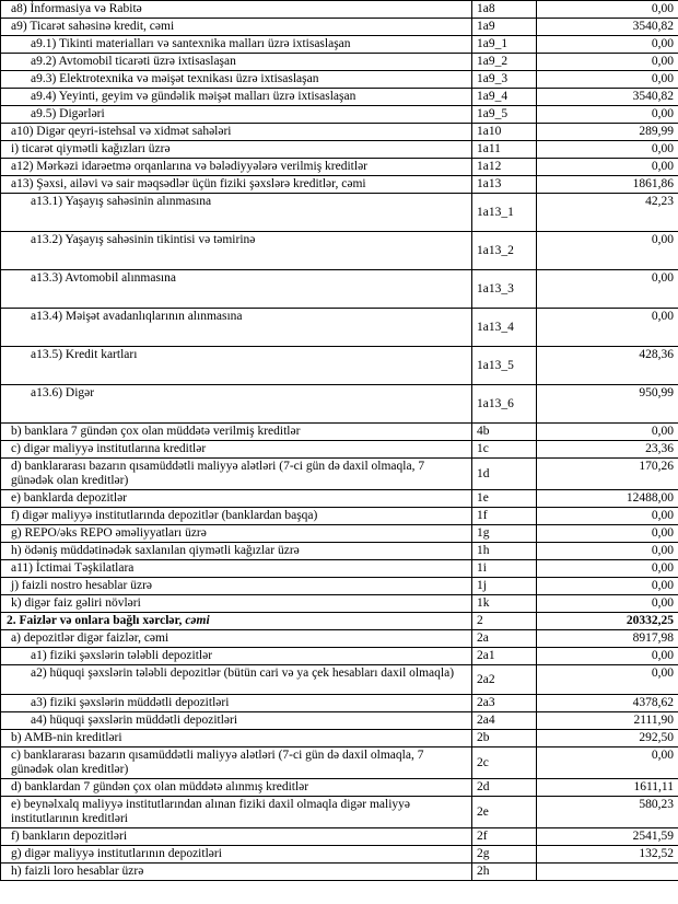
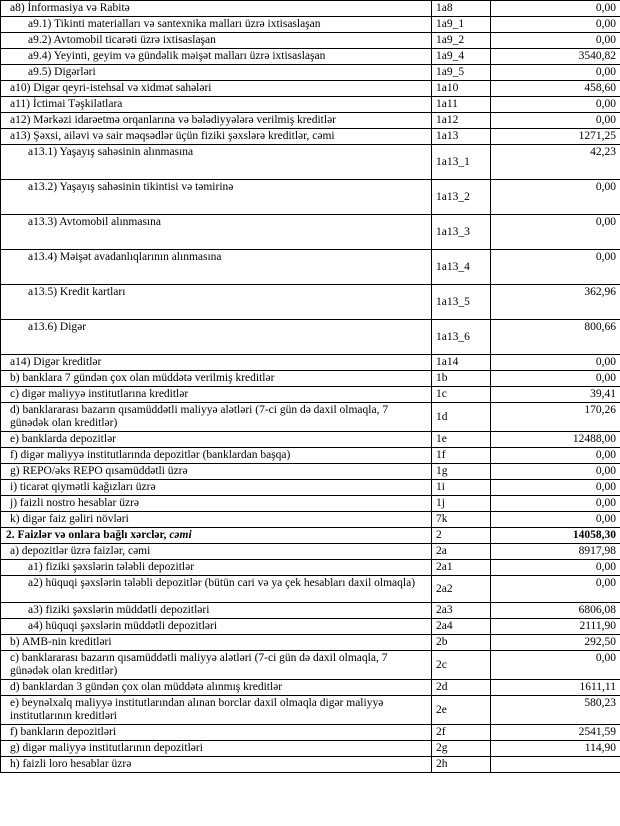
  a8) İnformasiya və Rabitə	1a8	0,00
- a9) Ticarət sahəsinə kredit, cəmi	1a9	3540,82
  a9.1) Tikinti materialları və santexnika malları üzrə ixtisaslaşan	1a9_1	0,00
  a9.2) Avtomobil ticarəti üzrə ixtisaslaşan	1a9_2	0,00
- a9.3) Elektrotexnika və məişət texnikası üzrə ixtisaslaşan	1a9_3	0,00
  a9.4) Yeyinti, geyim və gündəlik məişət malları üzrə ixtisaslaşan	1a9_4	3540,82
  a9.5) Digərləri	1a9_5	0,00
- a10) Digər qeyri-istehsal və xidmət sahələri	1a10	289,99
+ a10) Digər qeyri-istehsal və xidmət sahələri	1a10	458,60
- i) ticarət qiymətli kağızları üzrə	1a11	0,00
+ a11) İctimai Təşkilatlara	1a11	0,00
  a12) Mərkəzi idarəetmə orqanlarına və bələdiyyələrə verilmiş kreditlər	1a12	0,00
- a13) Şəxsi, ailəvi və sair məqsədlər üçün fiziki şəxslərə kreditlər, cəmi	1a13	1861,86
+ a13) Şəxsi, ailəvi və sair məqsədlər üçün fiziki şəxslərə kreditlər, cəmi	1a13	1271,25
  a13.1) Yaşayış sahəsinin alınmasına	1a13_1	42,23
  a13.2) Yaşayış sahəsinin tikintisi və təmirinə	1a13_2	0,00
  a13.3) Avtomobil alınmasına	1a13_3	0,00
  a13.4) Məişət avadanlıqlarının alınmasına	1a13_4	0,00
- a13.5) Kredit kartları	1a13_5	428,36
+ a13.5) Kredit kartları	1a13_5	362,96
- a13.6) Digər	1a13_6	950,99
+ a13.6) Digər	1a13_6	800,66
+ a14) Digər kreditlər	1a14	0,00
- b) banklara 7 gündən çox olan müddətə verilmiş kreditlər	4b	0,00
+ b) banklara 7 gündən çox olan müddətə verilmiş kreditlər	1b	0,00
- c) digər maliyyə institutlarına kreditlər	1c	23,36
+ c) digər maliyyə institutlarına kreditlər	1c	39,41
  d) banklararası bazarın qısamüddətli maliyyə alətləri (7-ci gün də daxil olmaqla, 7 günədək olan kreditlər)	1d	170,26
  e) banklarda depozitlər	1e	12488,00
  f) digər maliyyə institutlarında depozitlər (banklardan başqa)	1f	0,00
- g) REPO/əks REPO əməliyyatları üzrə	1g	0,00
+ g) REPO/əks REPO qısamüddətli üzrə	1g	0,00
- h) ödəniş müddətinədək saxlanılan qiymətli kağızlar üzrə	1h	0,00
- a11) İctimai Təşkilatlara	1i	0,00
+ i) ticarət qiymətli kağızları üzrə	1i	0,00
  j) faizli nostro hesablar üzrə	1j	0,00
- k) digər faiz gəliri növləri	1k	0,00
+ k) digər faiz gəliri növləri	7k	0,00
- 2. Faizlər və onlara bağlı xərclər, cəmi	2	20332,25
+ 2. Faizlər və onlara bağlı xərclər, cəmi	2	14058,30
- a) depozitlər digər faizlər, cəmi	2a	8917,98
+ a) depozitlər üzrə faizlər, cəmi	2a	8917,98
  a1) fiziki şəxslərin tələbli depozitlər	2a1	0,00
  a2) hüquqi şəxslərin tələbli depozitlər (bütün cari və ya çek hesabları daxil olmaqla)	2a2	0,00
- a3) fiziki şəxslərin müddətli depozitləri	2a3	4378,62
+ a3) fiziki şəxslərin müddətli depozitləri	2a3	6806,08
  a4) hüquqi şəxslərin müddətli depozitləri	2a4	2111,90
  b) AMB-nin kreditləri	2b	292,50
  c) banklararası bazarın qısamüddətli maliyyə alətləri (7-ci gün də daxil olmaqla, 7 günədək olan kreditlər)	2c	0,00
- d) banklardan 7 gündən çox olan müddətə alınmış kreditlər	2d	1611,11
+ d) banklardan 3 gündən çox olan müddətə alınmış kreditlər	2d	1611,11
- e) beynəlxalq maliyyə institutlarından alınan fiziki daxil olmaqla digər maliyyə institutlarının kreditləri	2e	580,23
+ e) beynəlxalq maliyyə institutlarından alınan borclar daxil olmaqla digər maliyyə institutlarının kreditləri	2e	580,23
  f) bankların depozitləri	2f	2541,59
- g) digər maliyyə institutlarının depozitləri	2g	132,52
+ g) digər maliyyə institutlarının depozitləri	2g	114,90
  h) faizli loro hesablar üzrə	2h
